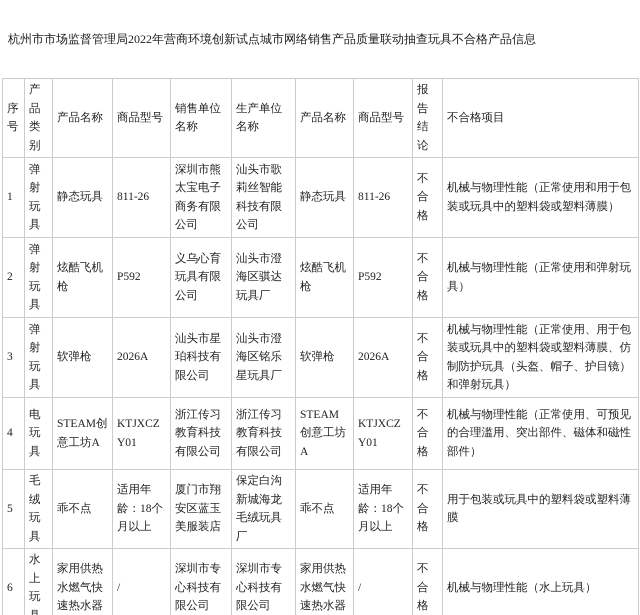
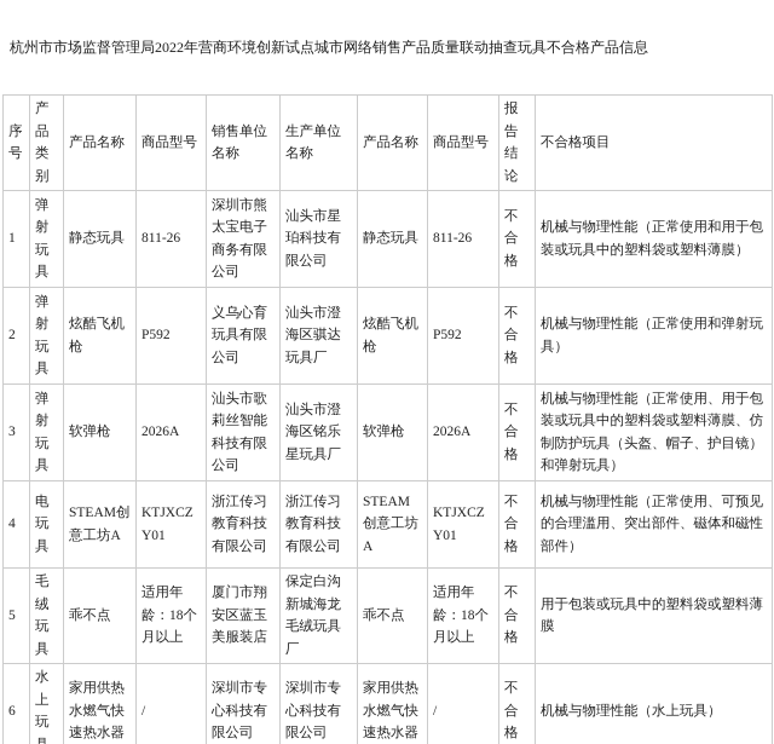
  杭州市市场监督管理局2022年营商环境创新试点城市网络销售产品质量联动抽查玩具不合格产品信息
  序号	产品类别	产品名称	商品型号	销售单位名称	生产单位名称	产品名称	商品型号	报告结论	不合格项目
- 1	弹射玩具	静态玩具	811-26	深圳市熊太宝电子商务有限公司	汕头市歌莉丝智能科技有限公司	静态玩具	811-26	不合格	机械与物理性能（正常使用和用于包装或玩具中的塑料袋或塑料薄膜）
+ 1	弹射玩具	静态玩具	811-26	深圳市熊太宝电子商务有限公司	汕头市星珀科技有限公司	静态玩具	811-26	不合格	机械与物理性能（正常使用和用于包装或玩具中的塑料袋或塑料薄膜）
  2	弹射玩具	炫酷飞机枪	P592	义乌心育玩具有限公司	汕头市澄海区骐达玩具厂	炫酷飞机枪	P592	不合格	机械与物理性能（正常使用和弹射玩具）
- 3	弹射玩具	软弹枪	2026A	汕头市星珀科技有限公司	汕头市澄海区铭乐星玩具厂	软弹枪	2026A	不合格	机械与物理性能（正常使用、用于包装或玩具中的塑料袋或塑料薄膜、仿制防护玩具（头盔、帽子、护目镜）和弹射玩具）
+ 3	弹射玩具	软弹枪	2026A	汕头市歌莉丝智能科技有限公司	汕头市澄海区铭乐星玩具厂	软弹枪	2026A	不合格	机械与物理性能（正常使用、用于包装或玩具中的塑料袋或塑料薄膜、仿制防护玩具（头盔、帽子、护目镜）和弹射玩具）
  4	电玩具	STEAM创意工坊A	KTJXCZY01	浙江传习教育科技有限公司	浙江传习教育科技有限公司	STEAM创意工坊A	KTJXCZY01	不合格	机械与物理性能（正常使用、可预见的合理滥用、突出部件、磁体和磁性部件）
  5	毛绒玩具	乖不点	适用年龄：18个月以上	厦门市翔安区蓝玉美服装店	保定白沟新城海龙毛绒玩具厂	乖不点	适用年龄：18个月以上	不合格	用于包装或玩具中的塑料袋或塑料薄膜
  6	水上玩	家用供热水燃气快速热水器	/	深圳市专心科技有限公司	深圳市专心科技有限公司	家用供热水燃气快速热水器	/	不合格	机械与物理性能（水上玩具）
